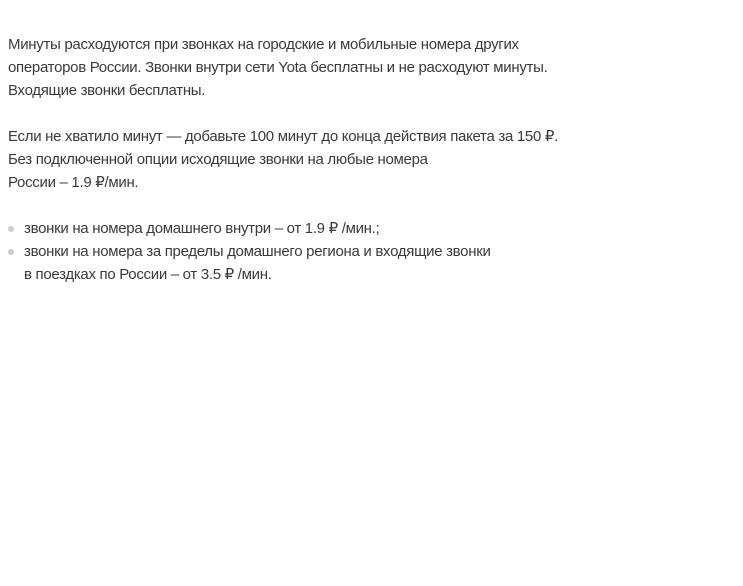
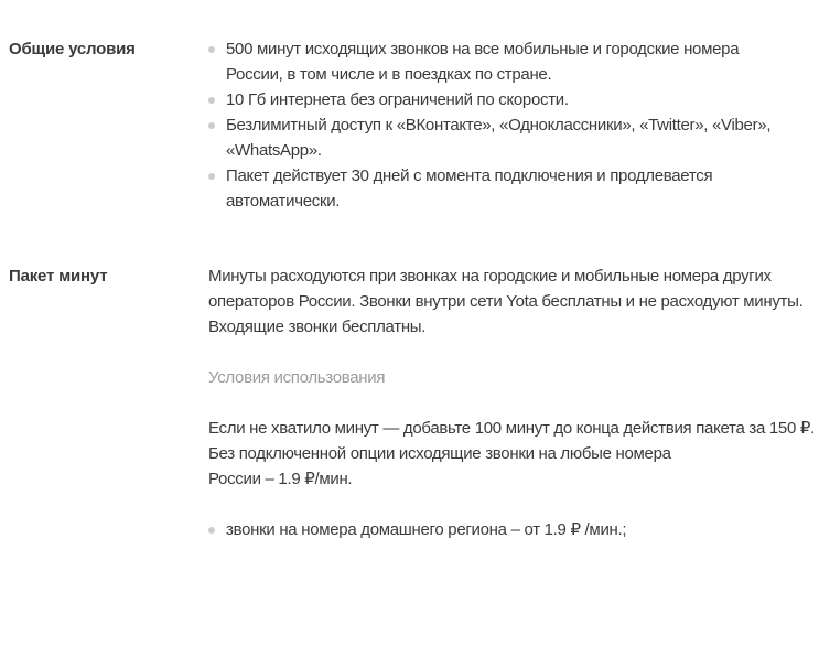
+ Общие условия
+ 500 минут исходящих звонков на все мобильные и городские номера
+ России, в том числе и в поездках по стране.
+ 10 Гб интернета без ограничений по скорости.
+ Безлимитный доступ к «ВКонтакте», «Одноклассники», «Twitter», «Viber»,
+ «WhatsApp».
+ Пакет действует 30 дней с момента подключения и продлевается
+ автоматически.
+ Пакет минут
  Минуты расходуются при звонках на городские и мобильные номера других
  операторов России. Звонки внутри сети Yota бесплатны и не расходуют минуты.
  Входящие звонки бесплатны.
+ Условия использования
  Если не хватило минут — добавьте 100 минут до конца действия пакета за 150 ₽.
  Без подключенной опции исходящие звонки на любые номера
  России – 1.9 ₽/мин.
- звонки на номера домашнего внутри – от 1.9 ₽ /мин.;
+ звонки на номера домашнего региона – от 1.9 ₽ /мин.;
- звонки на номера за пределы домашнего региона и входящие звонки
- в поездках по России – от 3.5 ₽ /мин.
